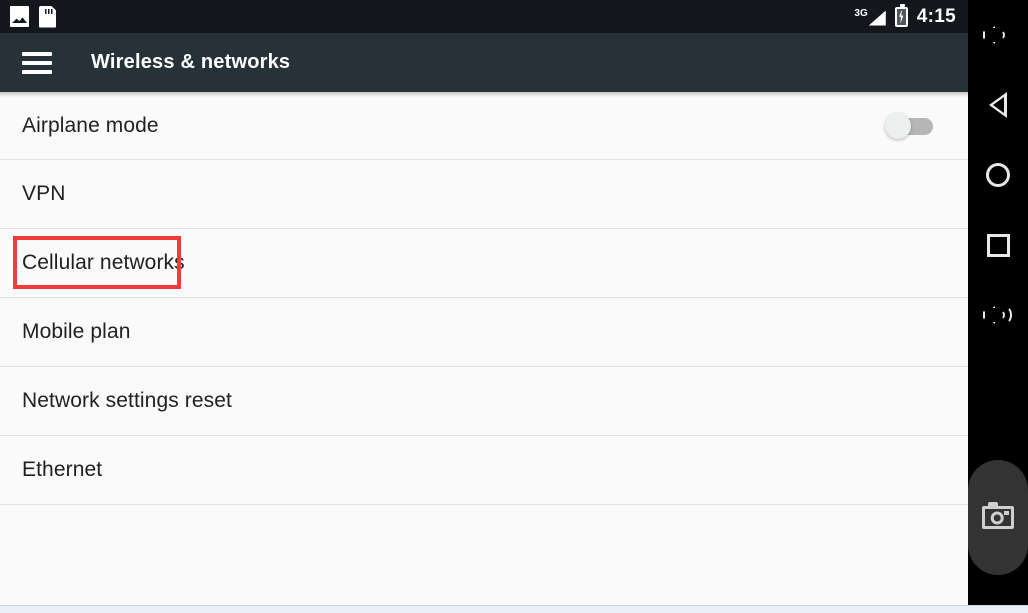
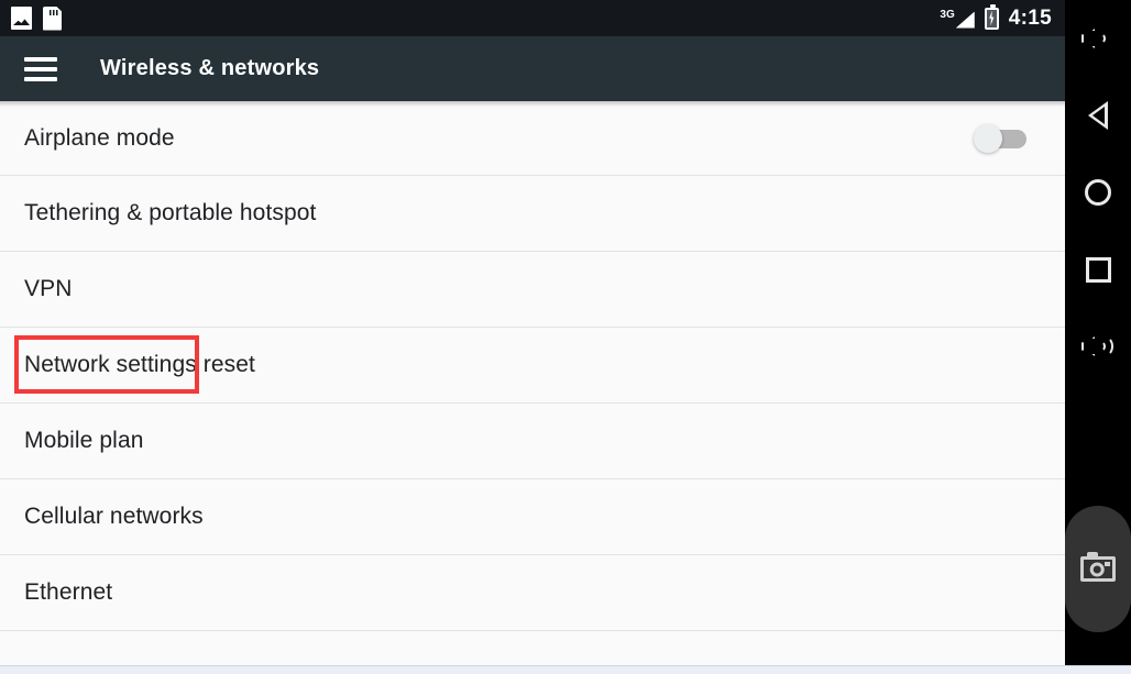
  3G
  4:15
  Wireless & networks
  Airplane mode
+ Tethering & portable hotspot
  VPN
- Cellular networks
+ Network settings reset
  Mobile plan
- Network settings reset
+ Cellular networks
  Ethernet
